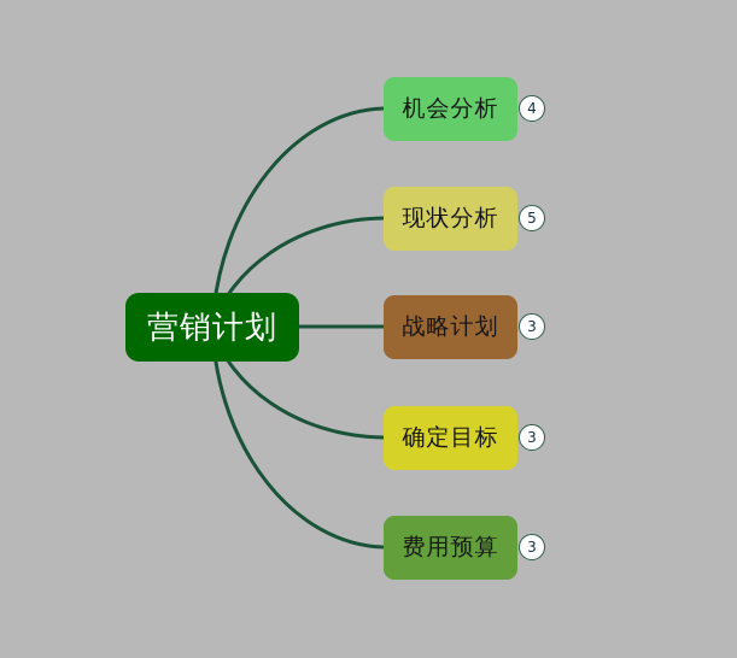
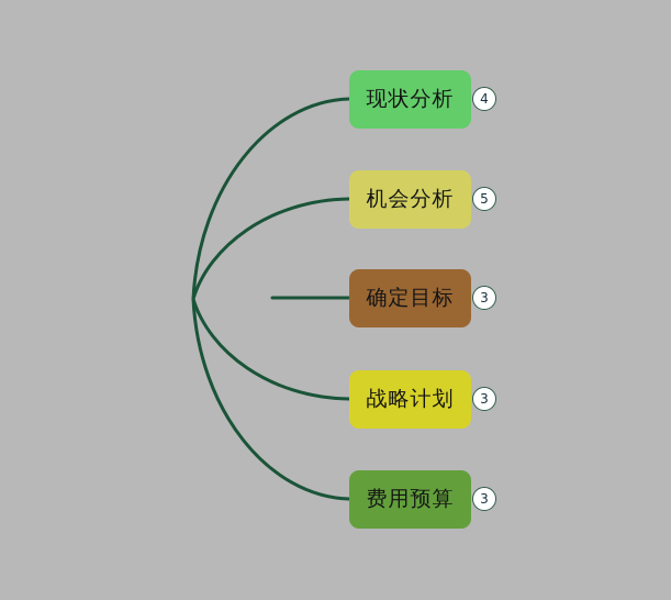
- 营销计划
- 机会分析
+ 现状分析
  4
- 现状分析
+ 机会分析
  5
- 战略计划
+ 确定目标
  3
- 确定目标
+ 战略计划
  3
  费用预算
  3
